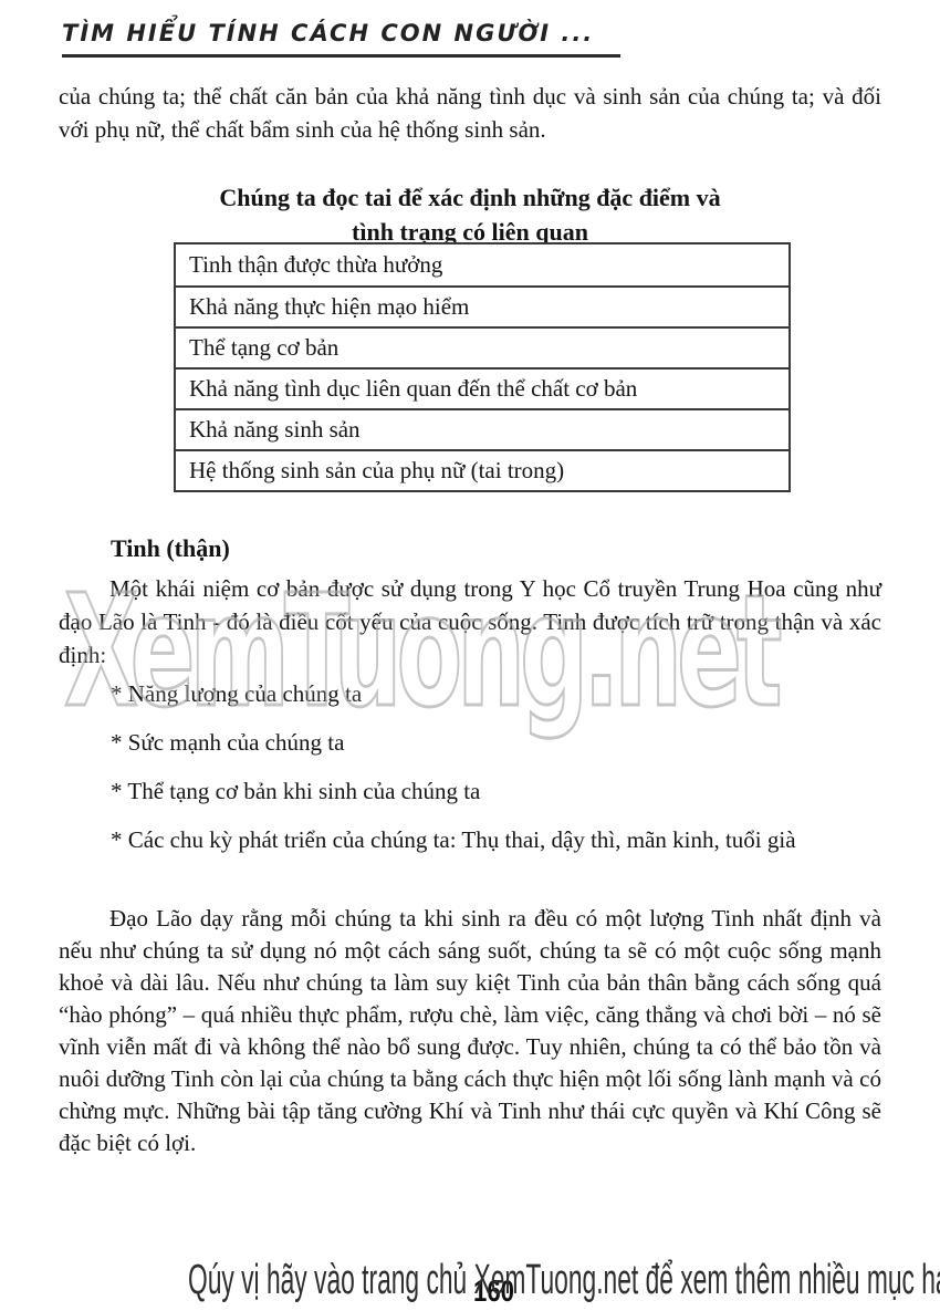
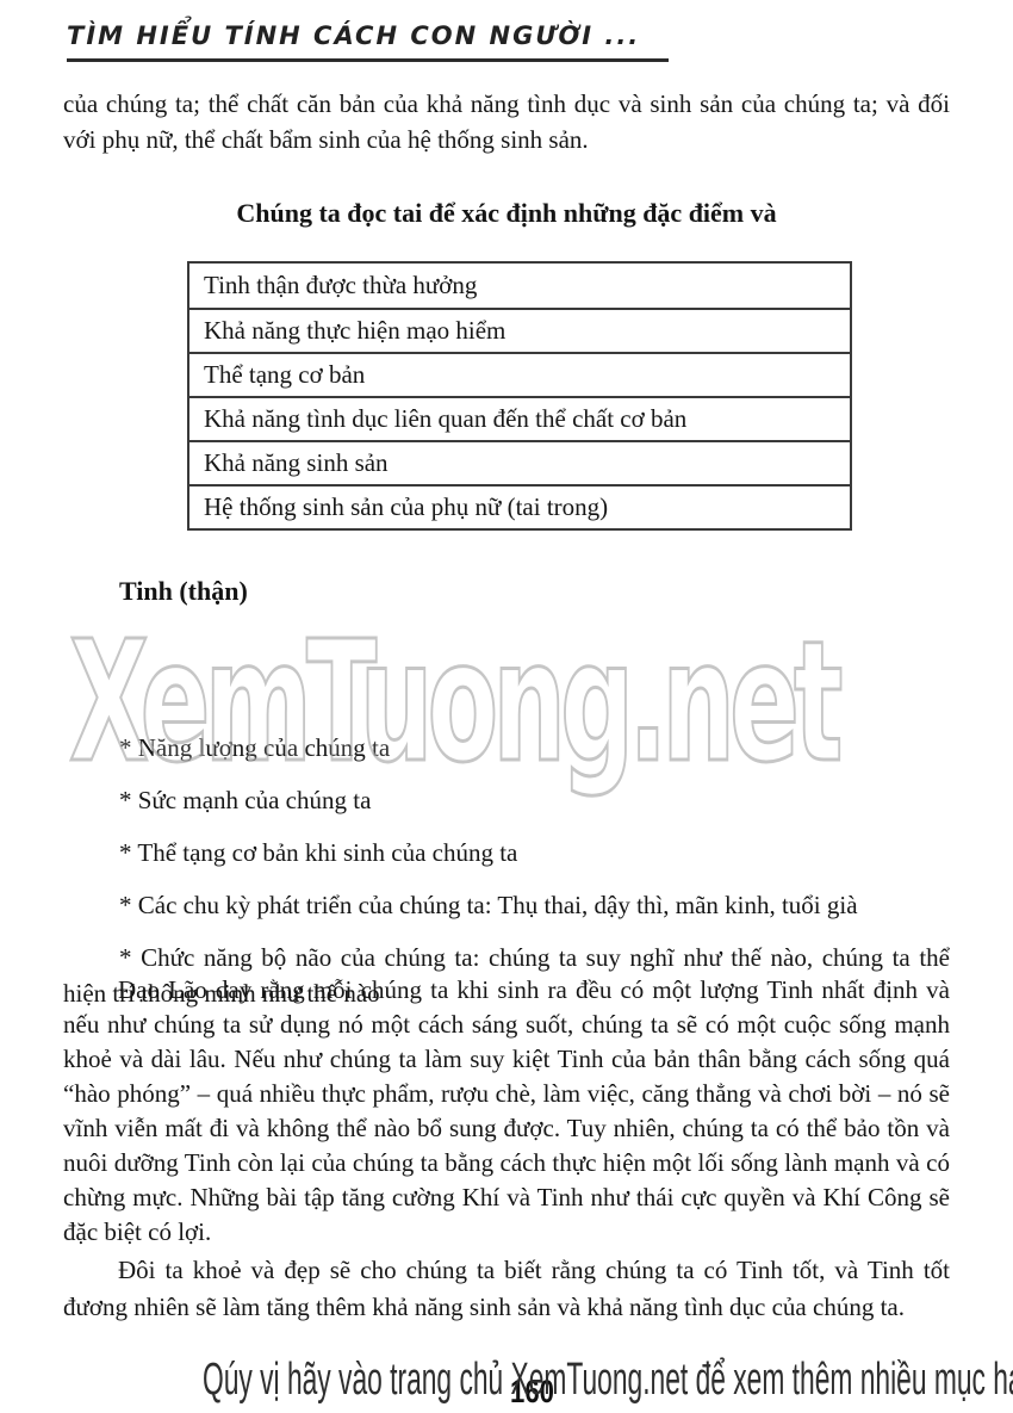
  TÌM HIỂU TÍNH CÁCH CON NGƯỜI ...
  của chúng ta; thể chất căn bản của khả năng tình dục và sinh sản của chúng ta; và đối với phụ nữ, thể chất bẩm sinh của hệ thống sinh sản.
  Chúng ta đọc tai để xác định những đặc điểm và
- tình trạng có liên quan
  Tinh thận được thừa hưởng
  Khả năng thực hiện mạo hiểm
  Thể tạng cơ bản
  Khả năng tình dục liên quan đến thể chất cơ bản
  Khả năng sinh sản
  Hệ thống sinh sản của phụ nữ (tai trong)
  Tinh (thận)
- Một khái niệm cơ bản được sử dụng trong Y học Cổ truyền Trung Hoa cũng như đạo Lão là Tinh - đó là điều cốt yếu của cuộc sống. Tinh được tích trữ trong thận và xác định:
  * Năng lượng của chúng ta
  * Sức mạnh của chúng ta
  * Thể tạng cơ bản khi sinh của chúng ta
  * Các chu kỳ phát triển của chúng ta: Thụ thai, dậy thì, mãn kinh, tuổi già
+ * Chức năng bộ não của chúng ta: chúng ta suy nghĩ như thế nào, chúng ta thể hiện trí thông minh như thế nào
  Đạo Lão dạy rằng mỗi chúng ta khi sinh ra đều có một lượng Tinh nhất định và nếu như chúng ta sử dụng nó một cách sáng suốt, chúng ta sẽ có một cuộc sống mạnh khoẻ và dài lâu. Nếu như chúng ta làm suy kiệt Tinh của bản thân bằng cách sống quá “hào phóng” – quá nhiều thực phẩm, rượu chè, làm việc, căng thẳng và chơi bời – nó sẽ vĩnh viễn mất đi và không thể nào bổ sung được. Tuy nhiên, chúng ta có thể bảo tồn và nuôi dưỡng Tinh còn lại của chúng ta bằng cách thực hiện một lối sống lành mạnh và có chừng mực. Những bài tập tăng cường Khí và Tinh như thái cực quyền và Khí Công sẽ đặc biệt có lợi.
+ Đôi ta khoẻ và đẹp sẽ cho chúng ta biết rằng chúng ta có Tinh tốt, và Tinh tốt đương nhiên sẽ làm tăng thêm khả năng sinh sản và khả năng tình dục của chúng ta.
  XemTuong.net
  160
  Qúy vị hãy vào trang chủ XemTuong.net để xem thêm nhiều mục h
